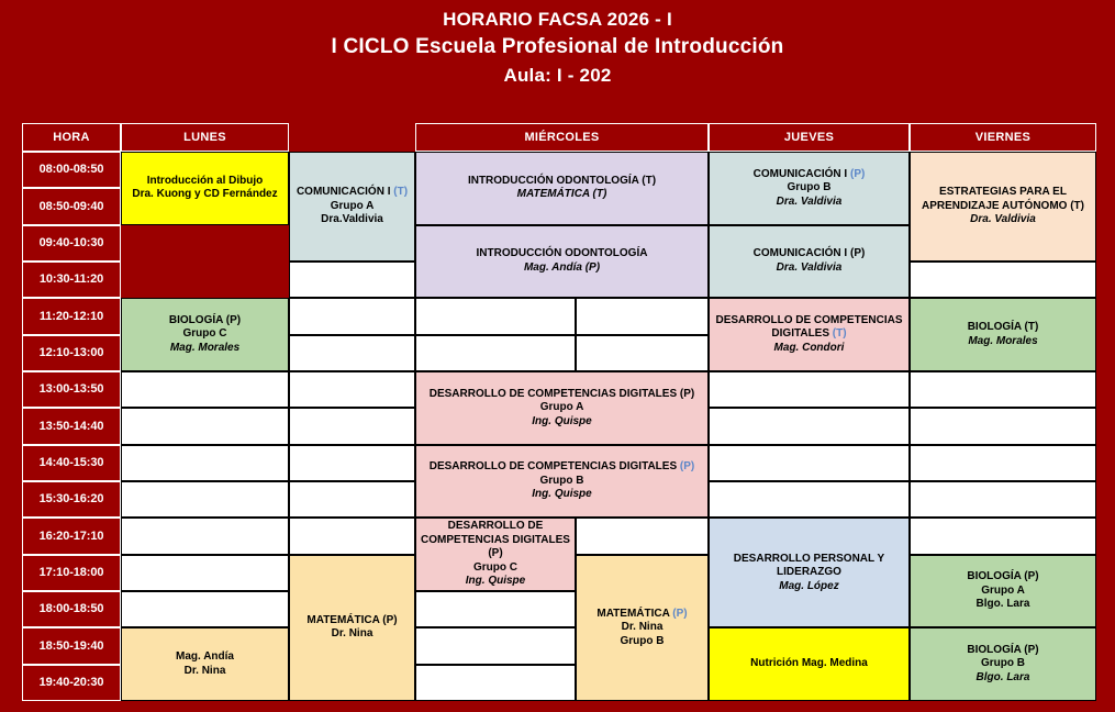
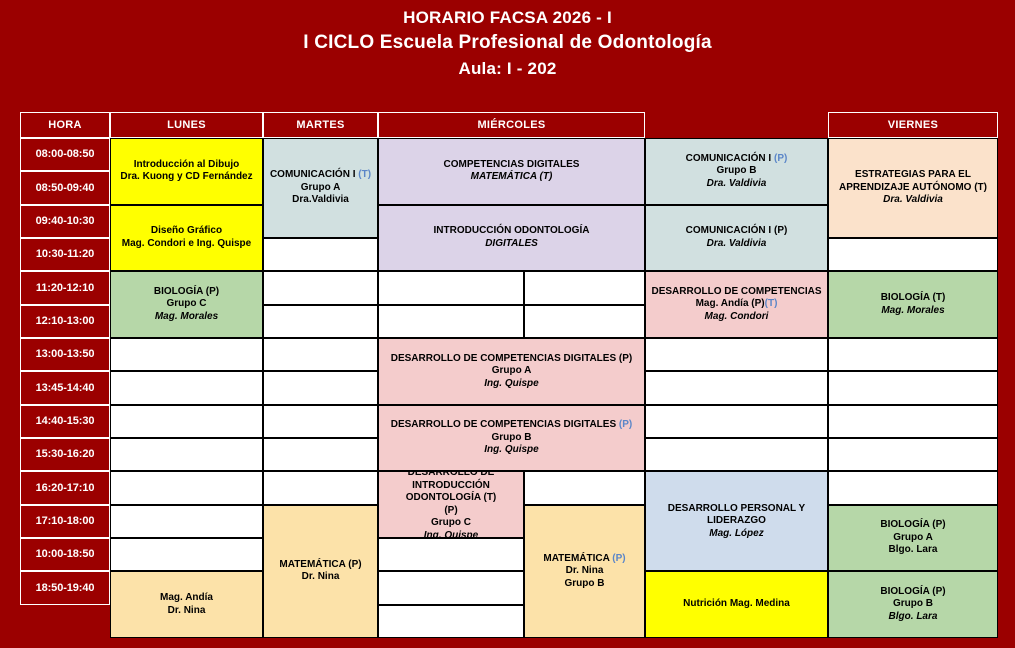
  HORARIO FACSA 2026 - I
- I CICLO Escuela Profesional de Introducción
+ I CICLO Escuela Profesional de Odontología
  Aula: I - 202
  HORA
  LUNES
+ MARTES
  MIÉRCOLES
- JUEVES
  VIERNES
  08:00-08:50
  08:50-09:40
  09:40-10:30
  10:30-11:20
  11:20-12:10
  12:10-13:00
  13:00-13:50
- 13:50-14:40
+ 13:45-14:40
  14:40-15:30
  15:30-16:20
  16:20-17:10
  17:10-18:00
- 18:00-18:50
+ 10:00-18:50
  18:50-19:40
- 19:40-20:30
  Introducción al Dibujo
  Dra. Kuong y CD Fernández
+ Diseño Gráfico
+ Mag. Condori e Ing. Quispe
  BIOLOGÍA (P)
  Grupo C
  Mag. Morales
  Mag. Andía
  Dr. Nina
  COMUNICACIÓN I (T)
  Grupo A
  Dra.Valdivia
  MATEMÁTICA (P)
  Dr. Nina
- INTRODUCCIÓN ODONTOLOGÍA (T)
+ COMPETENCIAS DIGITALES
  MATEMÁTICA (T)
  INTRODUCCIÓN ODONTOLOGÍA
- Mag. Andía (P)
+ DIGITALES
  DESARROLLO DE COMPETENCIAS DIGITALES (P)
  Grupo A
  Ing. Quispe
  DESARROLLO DE COMPETENCIAS DIGITALES (P)
  Grupo B
  Ing. Quispe
  DESARROLLO DE
- COMPETENCIAS DIGITALES
+ INTRODUCCIÓN ODONTOLOGÍA (T)
  (P)
  Grupo C
  Ing. Quispe
  MATEMÁTICA (P)
  Dr. Nina
  Grupo B
  COMUNICACIÓN I (P)
  Grupo B
  Dra. Valdivia
  COMUNICACIÓN I (P)
  Dra. Valdivia
  DESARROLLO DE COMPETENCIAS
- DIGITALES (T)
+ Mag. Andía (P)(T)
  Mag. Condori
  DESARROLLO PERSONAL Y
  LIDERAZGO
  Mag. López
  Nutrición Mag. Medina
  ESTRATEGIAS PARA EL
  APRENDIZAJE AUTÓNOMO (T)
  Dra. Valdivia
  BIOLOGÍA (T)
  Mag. Morales
  BIOLOGÍA (P)
  Grupo A
  Blgo. Lara
  BIOLOGÍA (P)
  Grupo B
  Blgo. Lara
